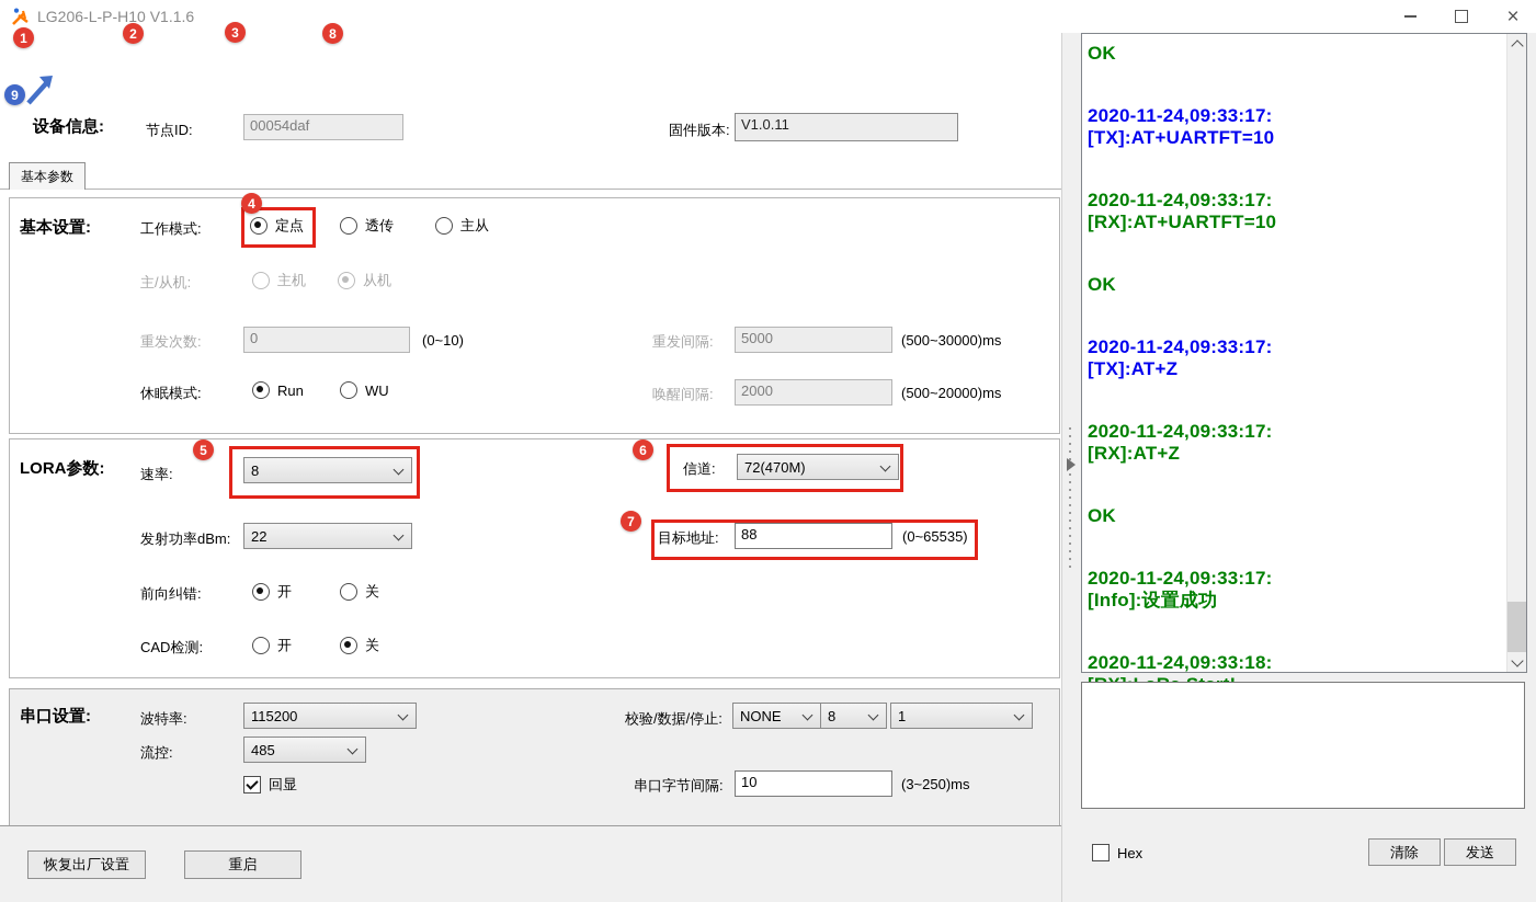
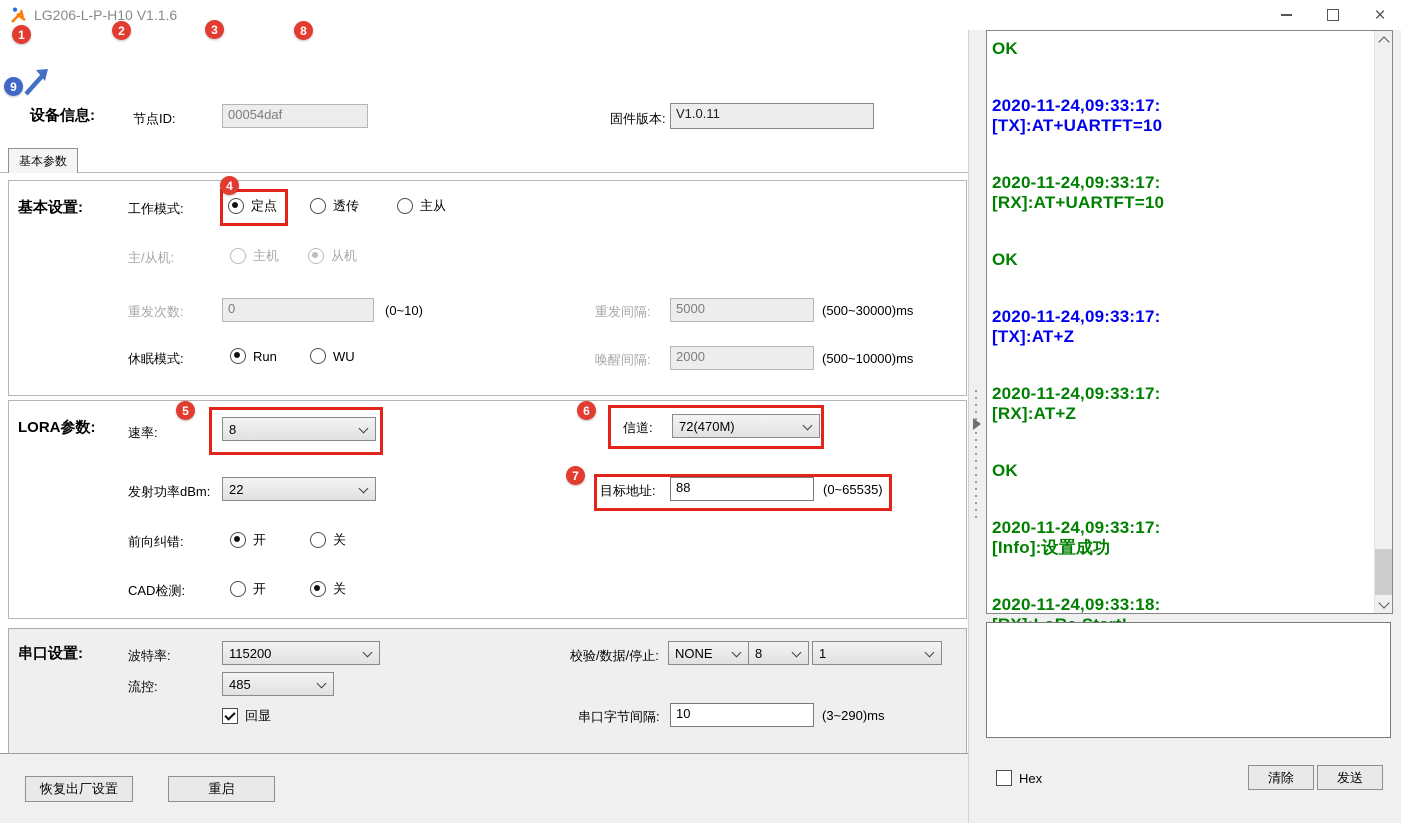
  LG206-L-P-H10 V1.1.6
  ×
  1
  2
  3
  8
  9
  4
  5
  6
  7
  设备信息:
  节点ID:
  00054daf
  固件版本:
  V1.0.11
  基本参数
  基本设置:
  工作模式:
  定点
  透传
  主从
  主/从机:
  主机
  从机
  重发次数:
  0
  (0~10)
  重发间隔:
  5000
  (500~30000)ms
  休眠模式:
  Run
  WU
  唤醒间隔:
  2000
- (500~20000)ms
+ (500~10000)ms
  LORA参数:
  速率:
  8
  信道:
  72(470M)
  发射功率dBm:
  22
  目标地址:
  88
  (0~65535)
  前向纠错:
  开
  关
  CAD检测:
  开
  关
  串口设置:
  波特率:
  115200
  校验/数据/停止:
  NONE
  8
  1
  流控:
  485
  回显
  串口字节间隔:
  10
- (3~250)ms
+ (3~290)ms
  恢复出厂设置
  重启
  OK
  2020-11-24,09:33:17:
  [TX]:AT+UARTFT=10
  2020-11-24,09:33:17:
  [RX]:AT+UARTFT=10
  OK
  2020-11-24,09:33:17:
  [TX]:AT+Z
  2020-11-24,09:33:17:
  [RX]:AT+Z
  OK
  2020-11-24,09:33:17:
  [Info]:设置成功
  2020-11-24,09:33:18:
  Hex
  清除
  发送
